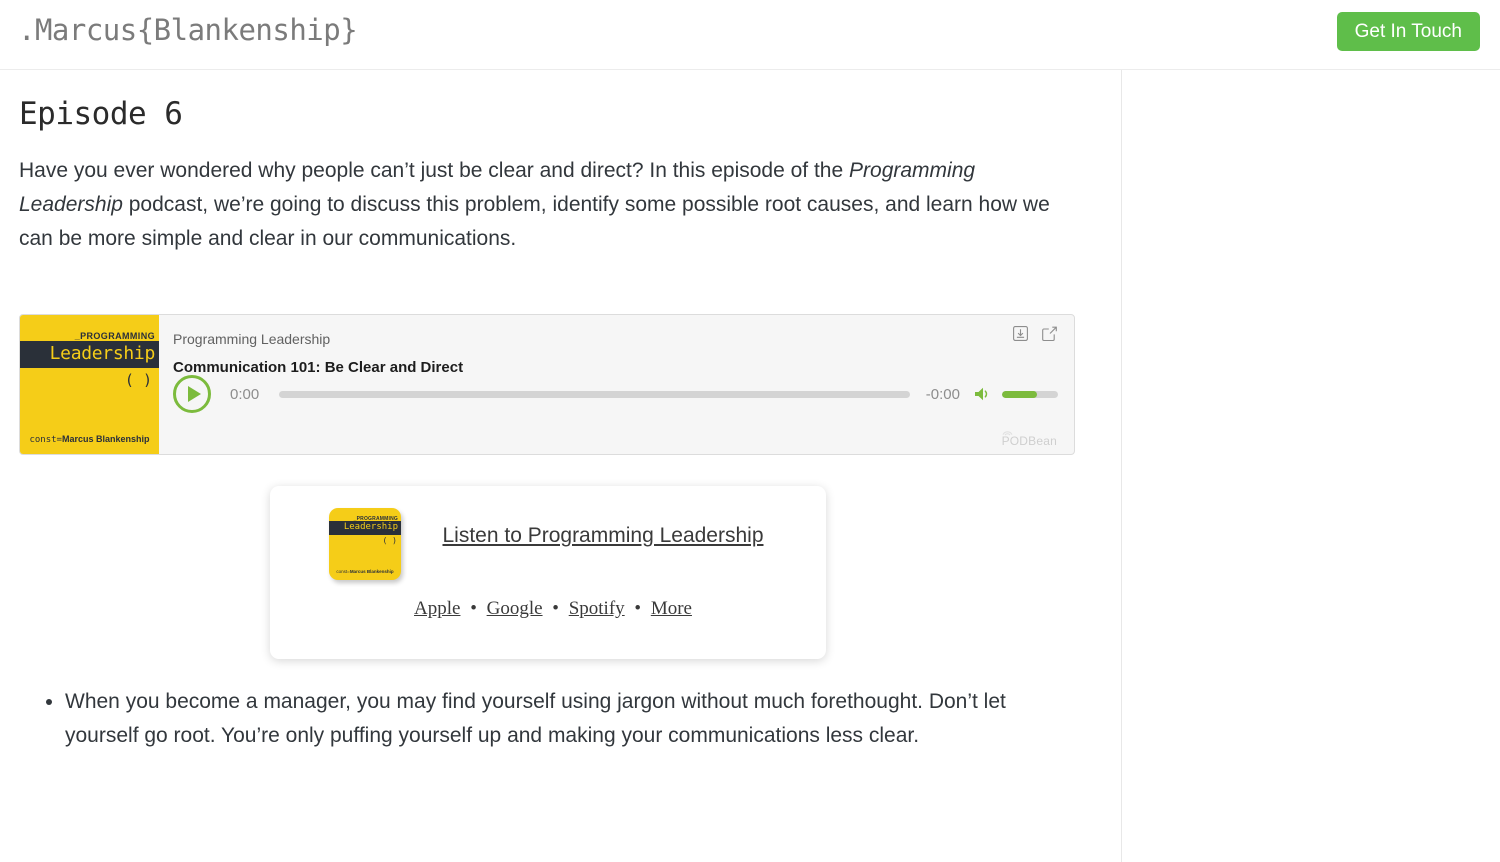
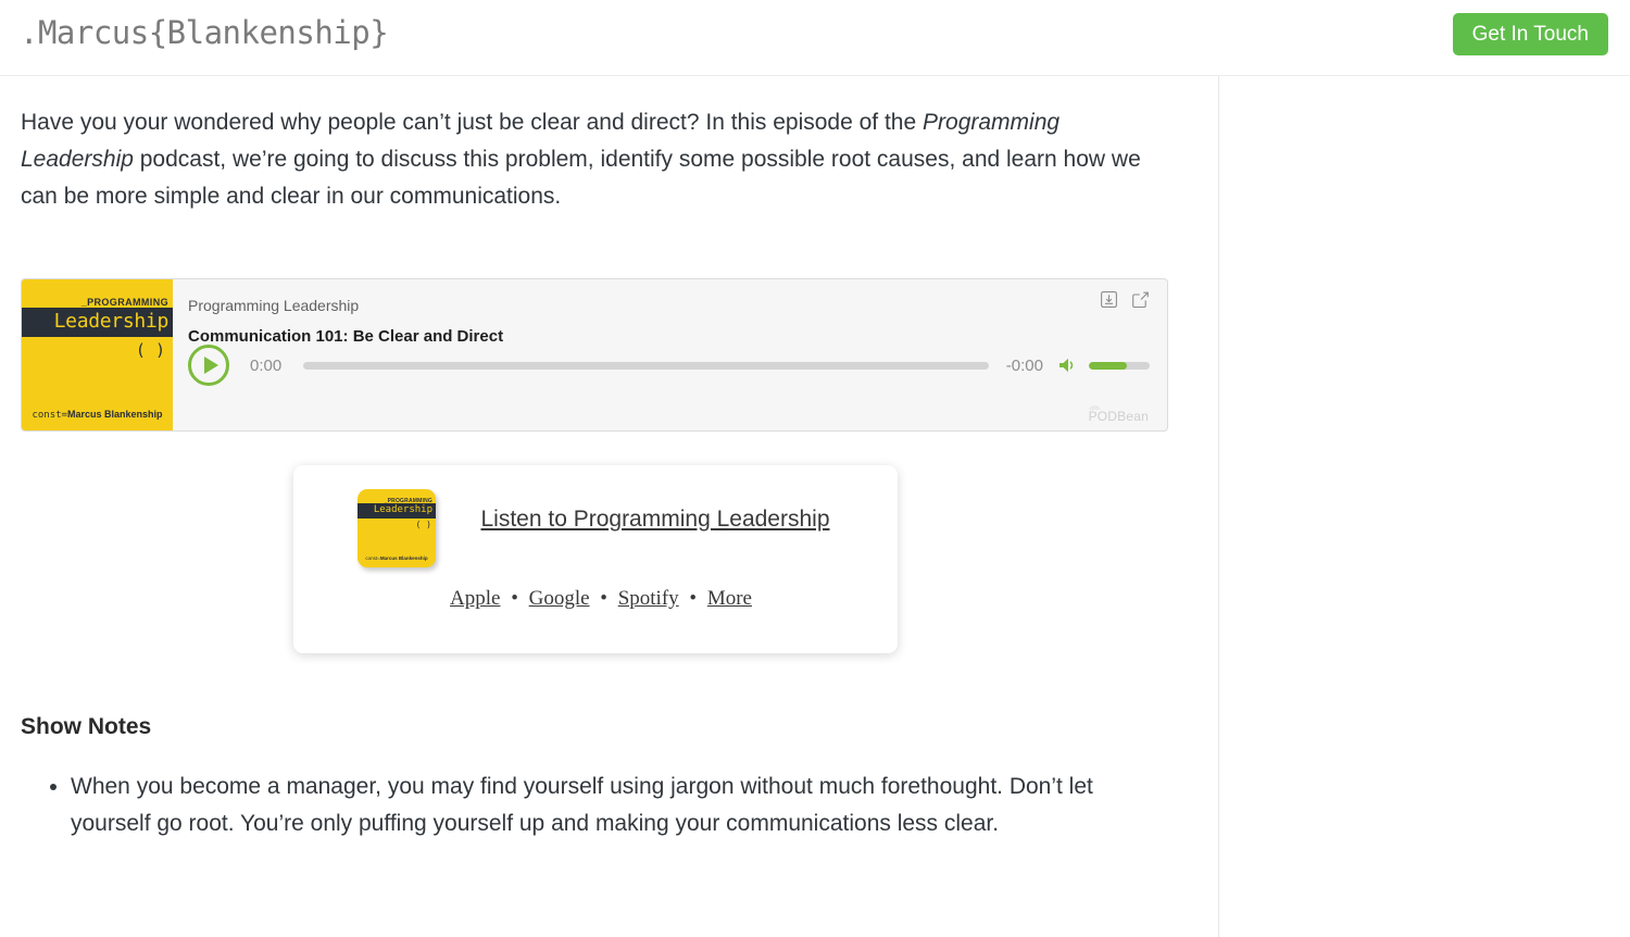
  .Marcus{Blankenship}
  Get In Touch
- Episode 6
- Have you ever wondered why people can’t just be clear and direct? In this episode of the Programming Leadership podcast, we’re going to discuss this problem, identify some possible root causes, and learn how we can be more simple and clear in our communications.
+ Have you your wondered why people can’t just be clear and direct? In this episode of the Programming Leadership podcast, we’re going to discuss this problem, identify some possible root causes, and learn how we can be more simple and clear in our communications.
  _PROGRAMMING
  Leadership
  ( )
  const=Marcus Blankenship
  Programming Leadership
  Communication 101: Be Clear and Direct
  0:00
  -0:00
  PODBean
  Leadership
  ( )
  Listen to Programming Leadership
  Apple • Google • Spotify • More
+ Show Notes
  When you become a manager, you may find yourself using jargon without much forethought. Don’t let yourself go root. You’re only puffing yourself up and making your communications less clear.
